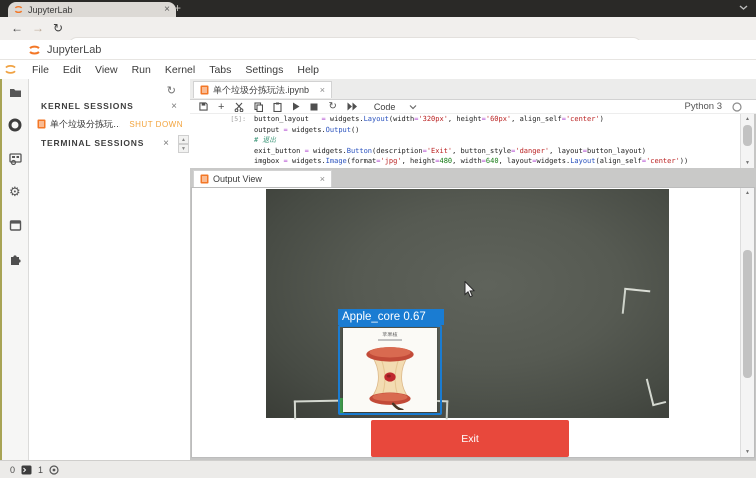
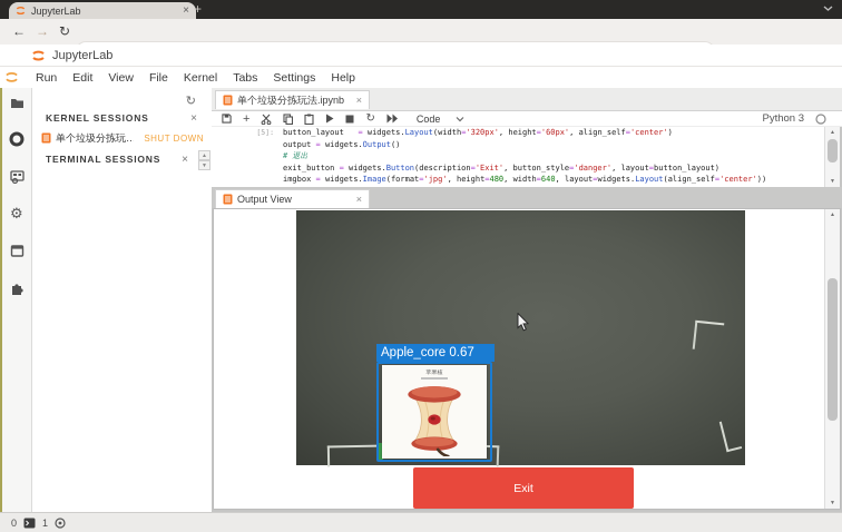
  JupyterLab
  ×
  +
  ←
  →
  ↻
  JupyterLab
- File
+ Run
  Edit
  View
- Run
+ File
  Kernel
  Tabs
  Settings
  Help
  ⚙
  ↻
  KERNEL SESSIONS
  ×
  单个垃圾分拣玩…
  SHUT DOWN
  TERMINAL SESSIONS
  ×
  单个垃圾分拣玩法.ipynb
  ×
  +
  ↻
  Code
  Python 3
  [5]:
  button_layout = widgets.Layout(width='320px', height='60px', align_self='center')
  output = widgets.Output()
  # 退出
  exit_button = widgets.Button(description='Exit', button_style='danger', layout=button_layout)
  imgbox = widgets.Image(format='jpg', height=480, width=640, layout=widgets.Layout(align_self='center'))
  Output View
  ×
  Apple_core 0.67
  Exit
  0
  1
